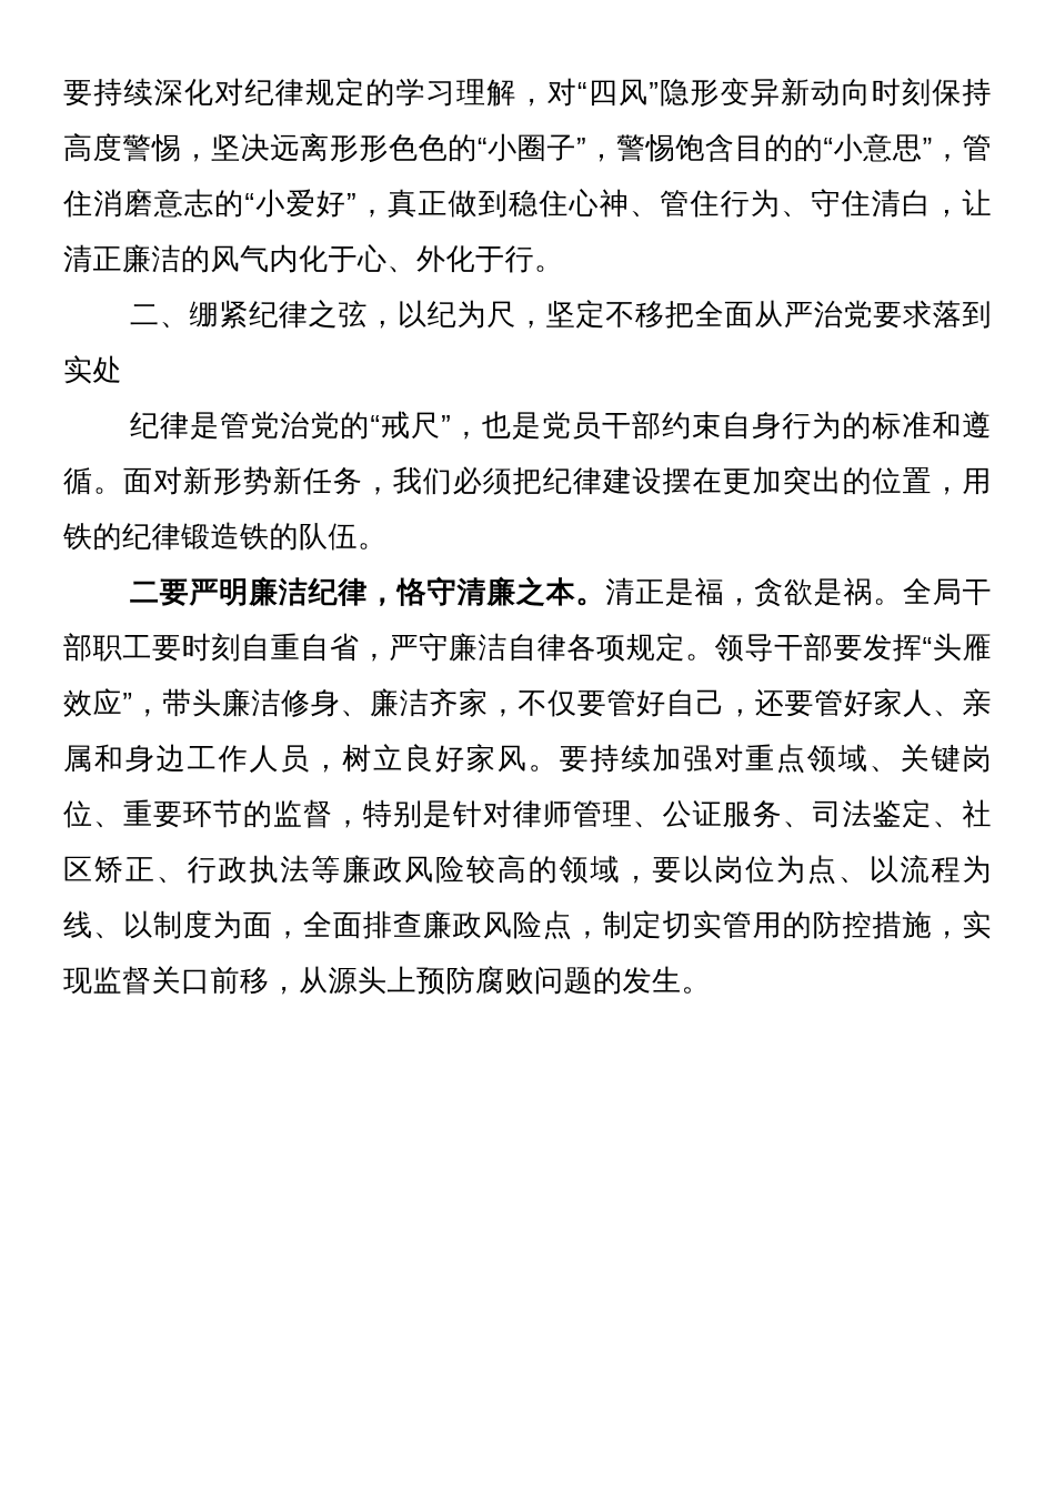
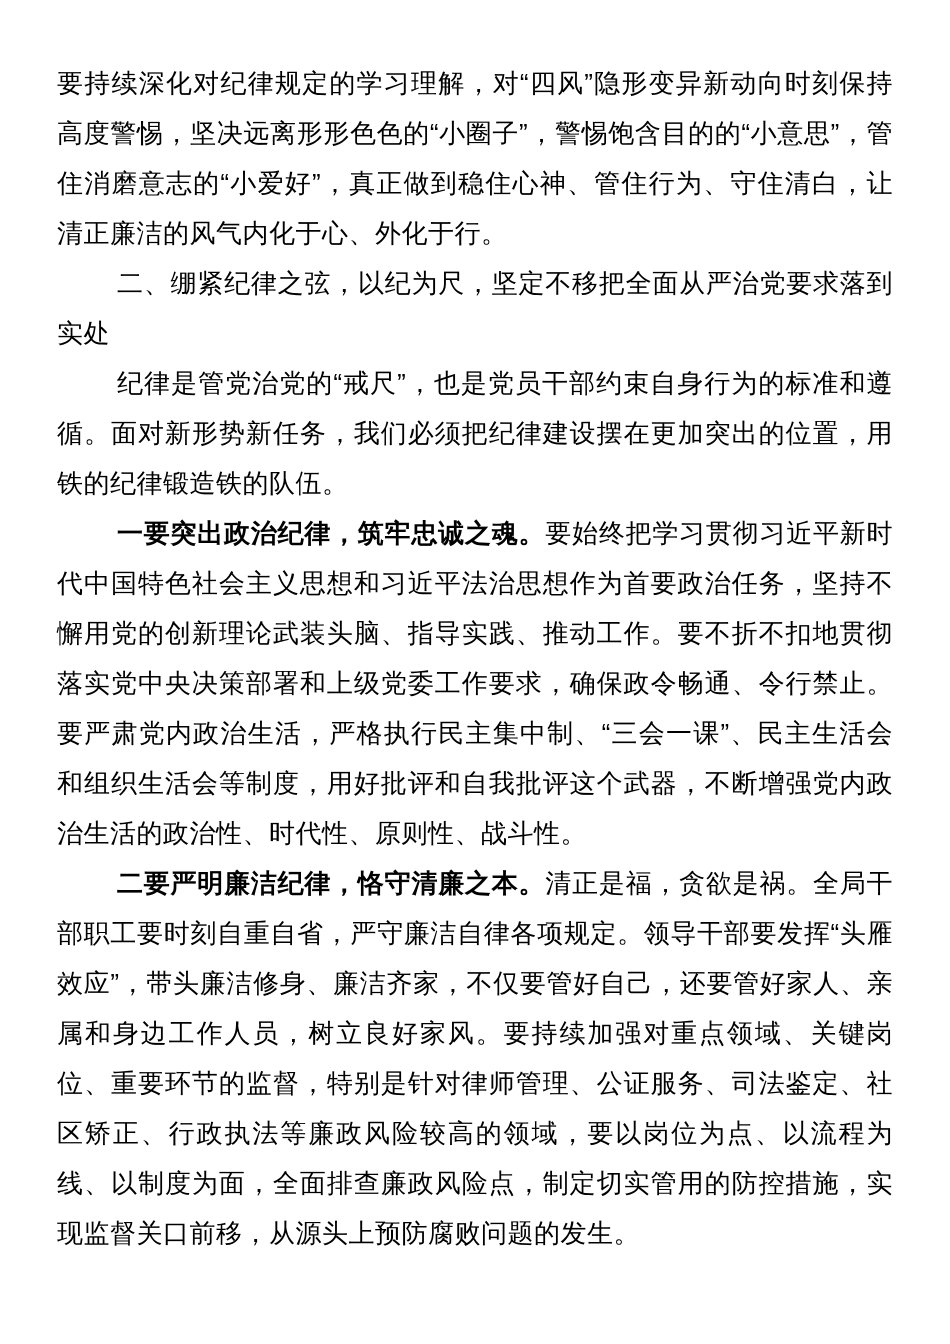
  要持续深化对纪律规定的学习理解，对“四风”隐形变异新动向时刻保持高度警惕，坚决远离形形色色的“小圈子”，警惕饱含目的的“小意思”，管住消磨意志的“小爱好”，真正做到稳住心神、管住行为、守住清白，让清正廉洁的风气内化于心、外化于行。
  二、绷紧纪律之弦，以纪为尺，坚定不移把全面从严治党要求落到实处
  纪律是管党治党的“戒尺”，也是党员干部约束自身行为的标准和遵循。面对新形势新任务，我们必须把纪律建设摆在更加突出的位置，用铁的纪律锻造铁的队伍。
+ 一要突出政治纪律，筑牢忠诚之魂。要始终把学习贯彻习近平新时代中国特色社会主义思想和习近平法治思想作为首要政治任务，坚持不懈用党的创新理论武装头脑、指导实践、推动工作。要不折不扣地贯彻落实党中央决策部署和上级党委工作要求，确保政令畅通、令行禁止。要严肃党内政治生活，严格执行民主集中制、“三会一课”、民主生活会和组织生活会等制度，用好批评和自我批评这个武器，不断增强党内政治生活的政治性、时代性、原则性、战斗性。
  二要严明廉洁纪律，恪守清廉之本。清正是福，贪欲是祸。全局干部职工要时刻自重自省，严守廉洁自律各项规定。领导干部要发挥“头雁效应”，带头廉洁修身、廉洁齐家，不仅要管好自己，还要管好家人、亲属和身边工作人员，树立良好家风。要持续加强对重点领域、关键岗位、重要环节的监督，特别是针对律师管理、公证服务、司法鉴定、社区矫正、行政执法等廉政风险较高的领域，要以岗位为点、以流程为线、以制度为面，全面排查廉政风险点，制定切实管用的防控措施，实现监督关口前移，从源头上预防腐败问题的发生。
